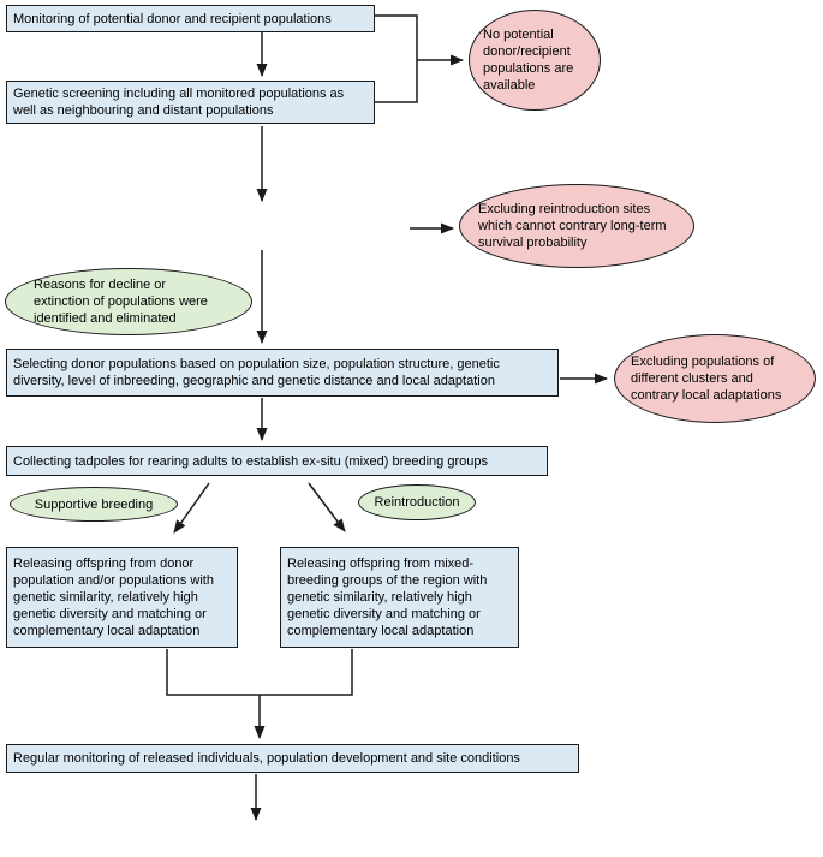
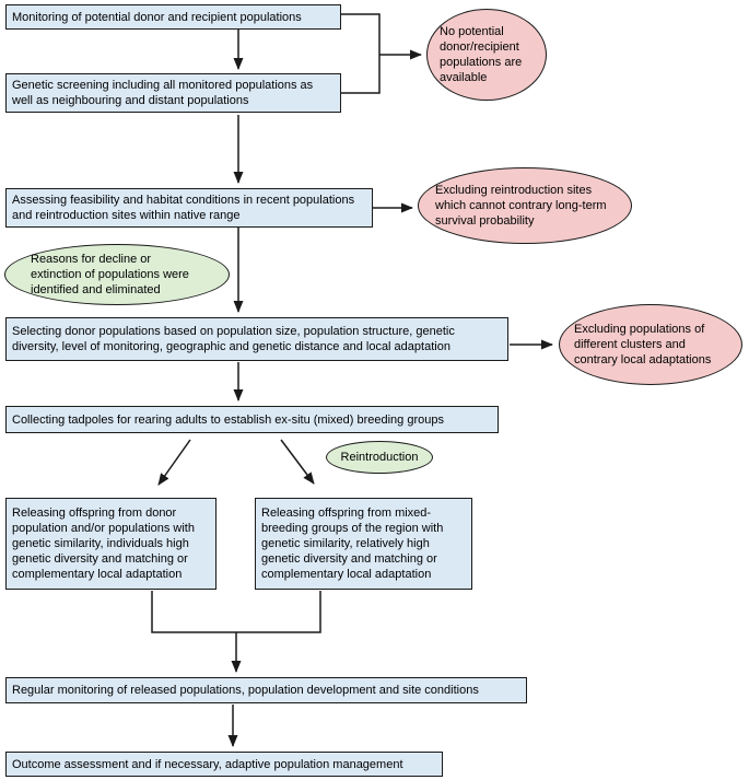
  Monitoring of potential donor and recipient populations
  Genetic screening including all monitored populations as well as neighbouring and distant populations
  No potential donor/recipient populations are available
+ Assessing feasibility and habitat conditions in recent populations and reintroduction sites within native range
  Excluding reintroduction sites which cannot contrary long-term survival probability
  Reasons for decline or extinction of populations were identified and eliminated
- Selecting donor populations based on population size, population structure, genetic diversity, level of inbreeding, geographic and genetic distance and local adaptation
+ Selecting donor populations based on population size, population structure, genetic diversity, level of monitoring, geographic and genetic distance and local adaptation
  Excluding populations of different clusters and contrary local adaptations
  Collecting tadpoles for rearing adults to establish ex-situ (mixed) breeding groups
- Supportive breeding
  Reintroduction
- Releasing offspring from donor population and/or populations with genetic similarity, relatively high genetic diversity and matching or complementary local adaptation
+ Releasing offspring from donor population and/or populations with genetic similarity, individuals high genetic diversity and matching or complementary local adaptation
  Releasing offspring from mixed-breeding groups of the region with genetic similarity, relatively high genetic diversity and matching or complementary local adaptation
- Regular monitoring of released individuals, population development and site conditions
+ Regular monitoring of released populations, population development and site conditions
+ Outcome assessment and if necessary, adaptive population management
